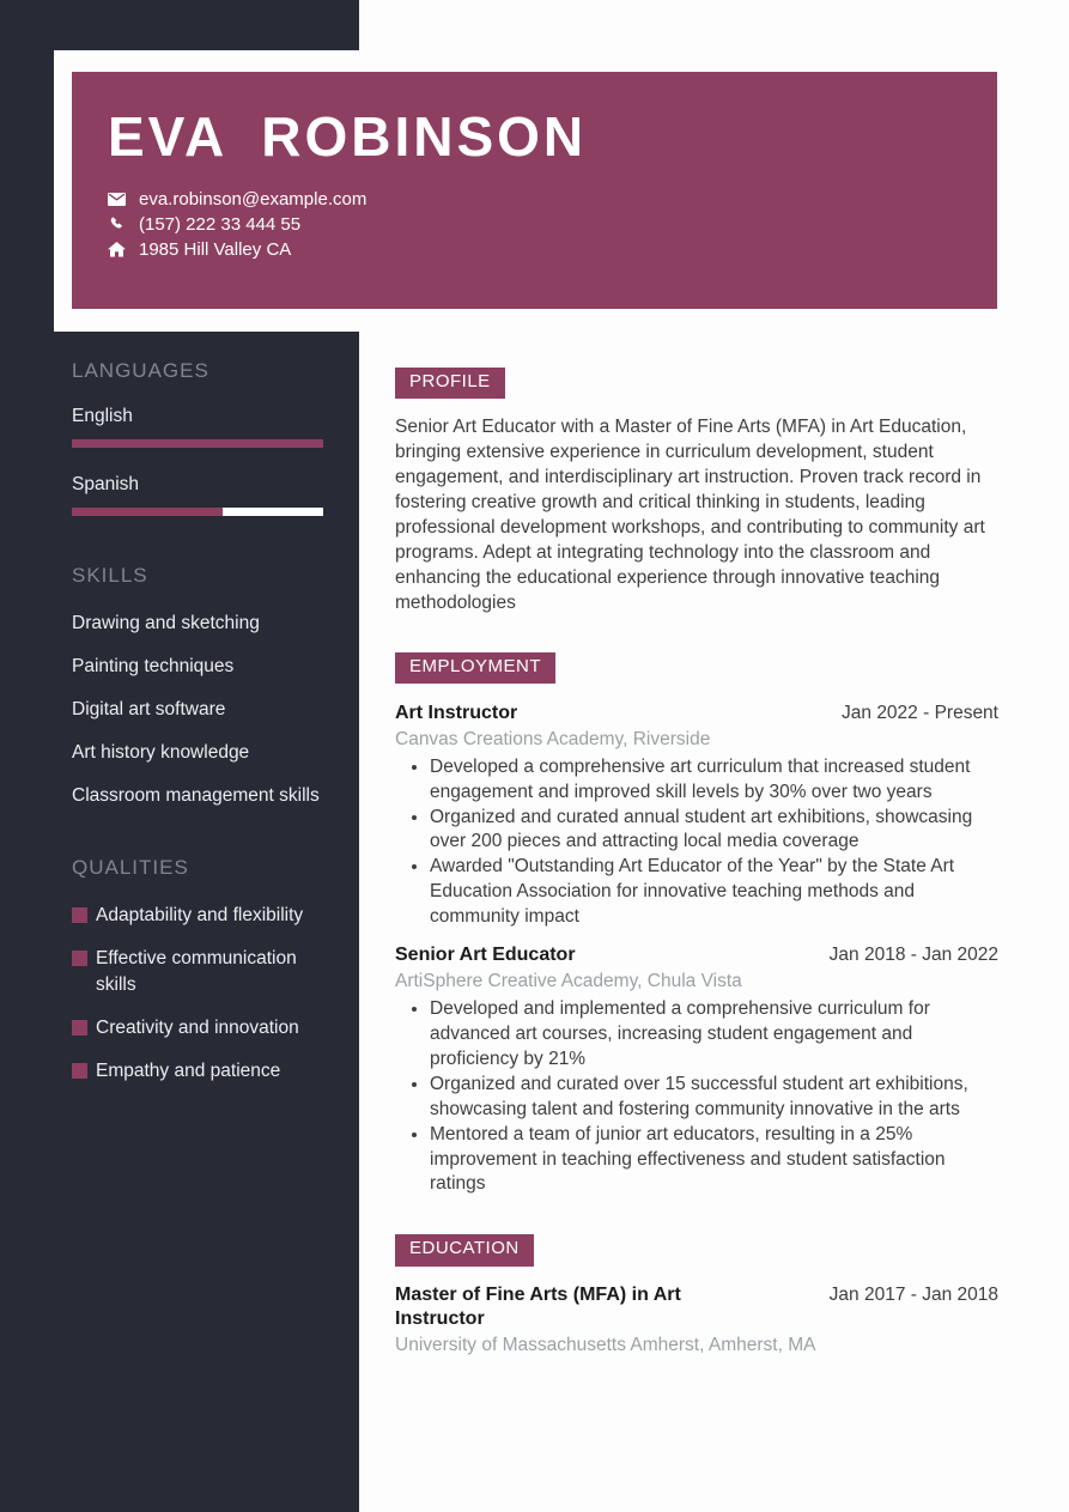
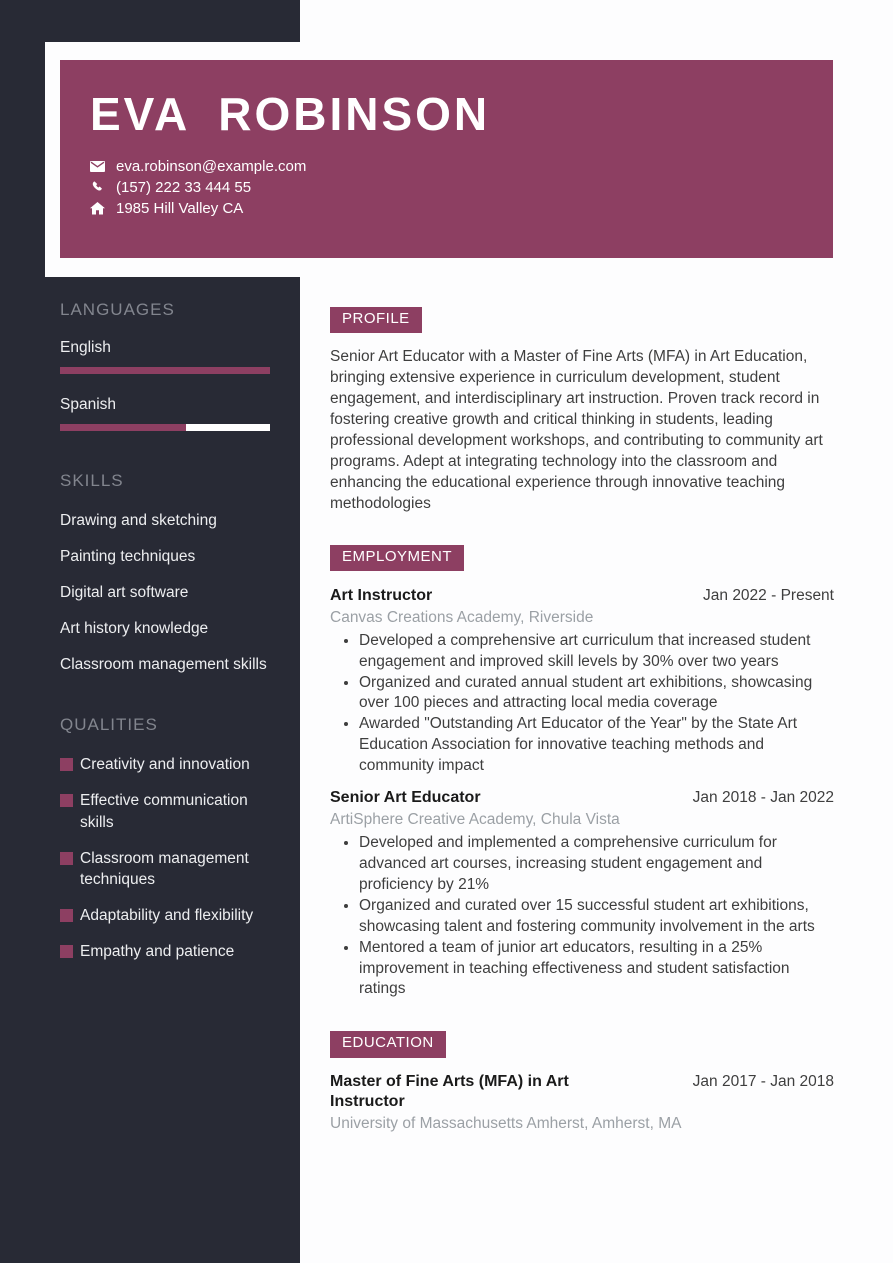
  LANGUAGES
  English
  Spanish
  SKILLS
  Drawing and sketching
  Painting techniques
  Digital art software
  Art history knowledge
  Classroom management skills
  QUALITIES
- Adaptability and flexibility
+ Creativity and innovation
  Effective communication skills
+ Classroom management techniques
- Creativity and innovation
+ Adaptability and flexibility
  Empathy and patience
  EVA ROBINSON
  eva.robinson@example.com
  (157) 222 33 444 55
  1985 Hill Valley CA
  PROFILE
  Senior Art Educator with a Master of Fine Arts (MFA) in Art Education, bringing extensive experience in curriculum development, student engagement, and interdisciplinary art instruction. Proven track record in fostering creative growth and critical thinking in students, leading professional development workshops, and contributing to community art programs. Adept at integrating technology into the classroom and enhancing the educational experience through innovative teaching methodologies
  EMPLOYMENT
  Art Instructor
  Jan 2022 - Present
  Canvas Creations Academy, Riverside
  Developed a comprehensive art curriculum that increased student engagement and improved skill levels by 30% over two years
- Organized and curated annual student art exhibitions, showcasing over 200 pieces and attracting local media coverage
+ Organized and curated annual student art exhibitions, showcasing over 100 pieces and attracting local media coverage
  Awarded "Outstanding Art Educator of the Year" by the State Art Education Association for innovative teaching methods and community impact
  Senior Art Educator
  Jan 2018 - Jan 2022
  ArtiSphere Creative Academy, Chula Vista
  Developed and implemented a comprehensive curriculum for advanced art courses, increasing student engagement and proficiency by 21%
- Organized and curated over 15 successful student art exhibitions, showcasing talent and fostering community innovative in the arts
+ Organized and curated over 15 successful student art exhibitions, showcasing talent and fostering community involvement in the arts
  Mentored a team of junior art educators, resulting in a 25% improvement in teaching effectiveness and student satisfaction ratings
  EDUCATION
  Master of Fine Arts (MFA) in Art Instructor
  Jan 2017 - Jan 2018
  University of Massachusetts Amherst, Amherst, MA
